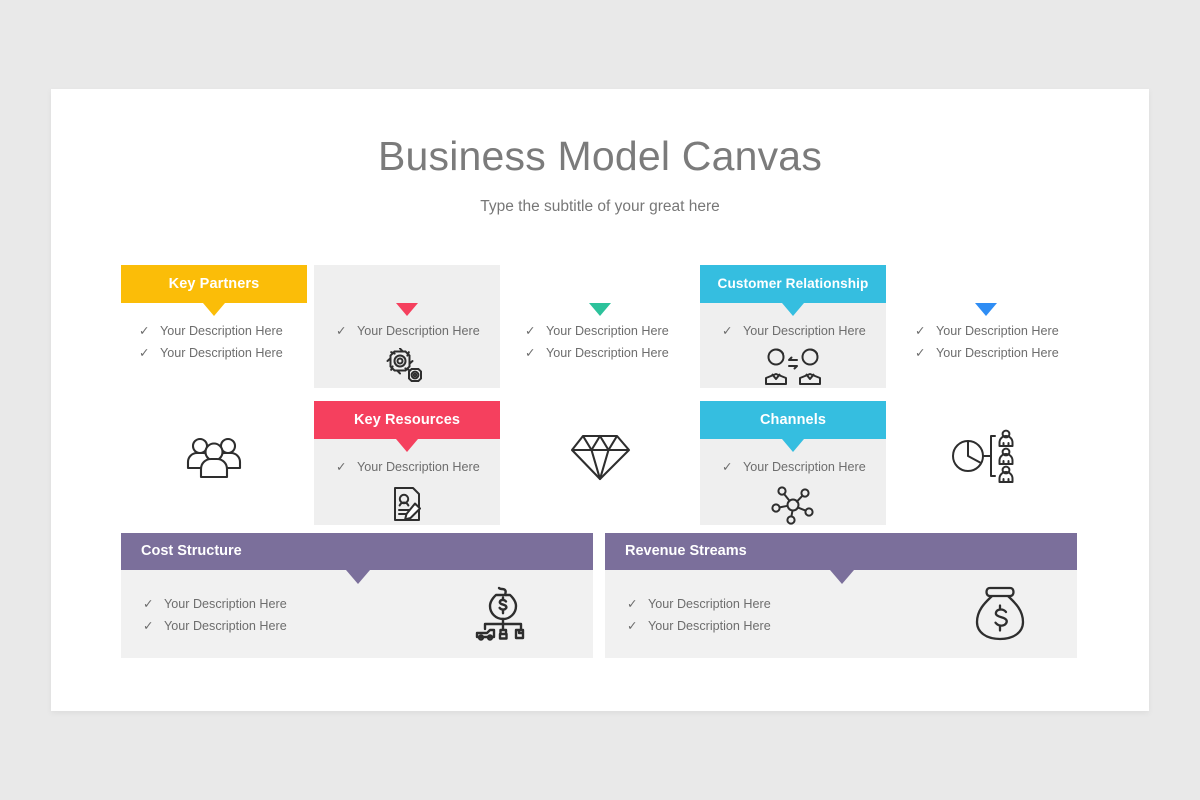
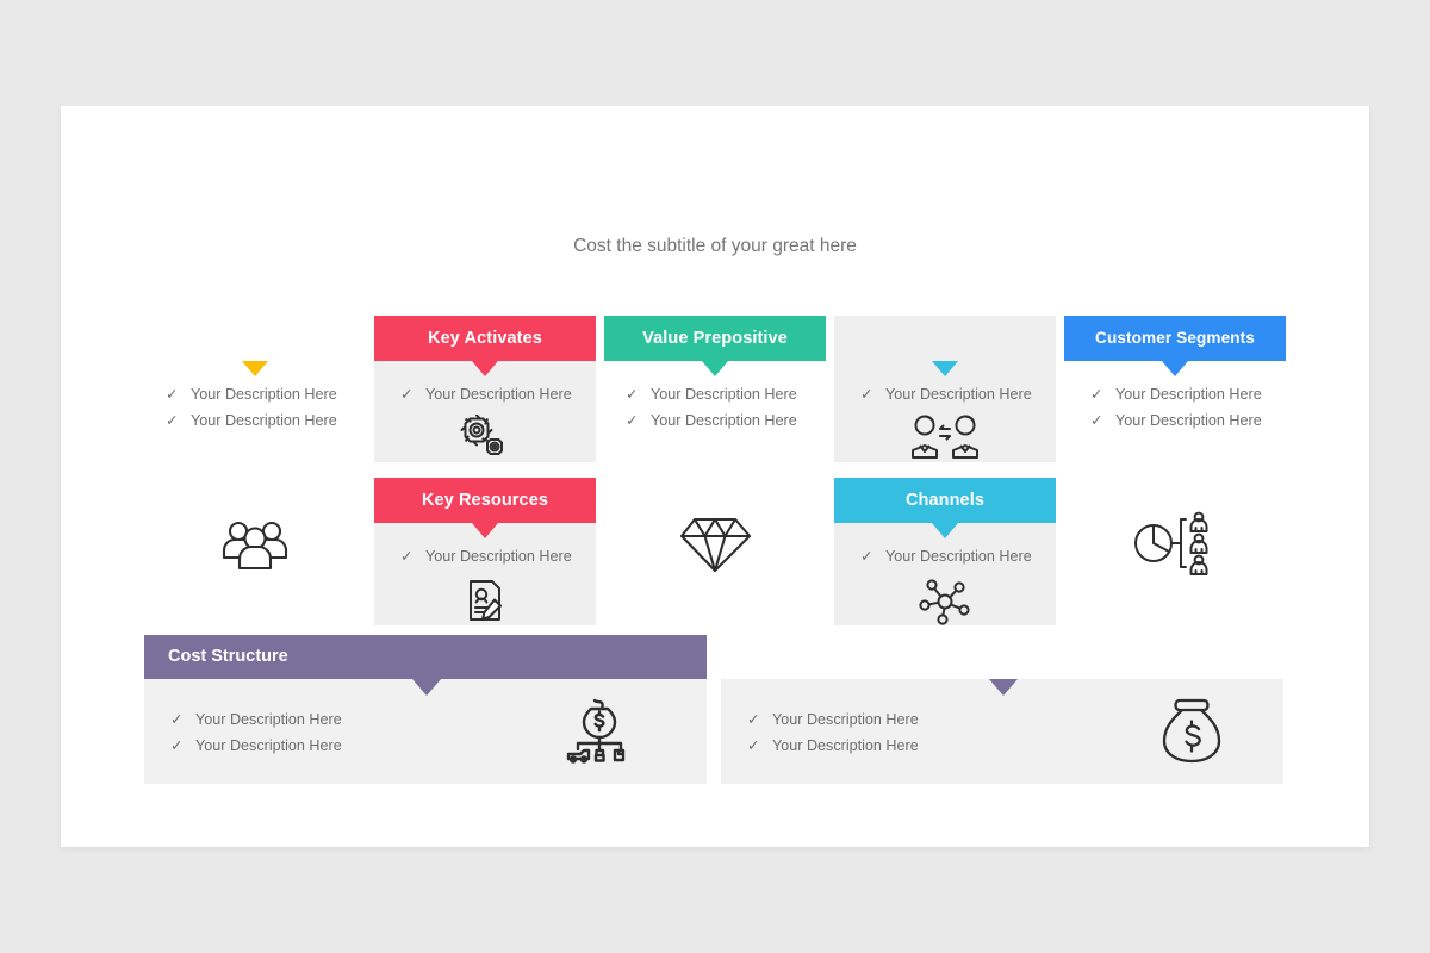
- Business Model Canvas
- Type the subtitle of your great here
+ Cost the subtitle of your great here
- Key Partners
  ✓
  Your Description Here
  ✓
  Your Description Here
+ Key Activates
  ✓
  Your Description Here
  Key Resources
  ✓
  Your Description Here
+ Value Prepositive
  ✓
  Your Description Here
  ✓
  Your Description Here
- Customer Relationship
  ✓
  Your Description Here
  Channels
  ✓
  Your Description Here
+ Customer Segments
  ✓
  Your Description Here
  ✓
  Your Description Here
  Cost Structure
  ✓
  Your Description Here
  ✓
  Your Description Here
- Revenue Streams
  ✓
  Your Description Here
  ✓
  Your Description Here
